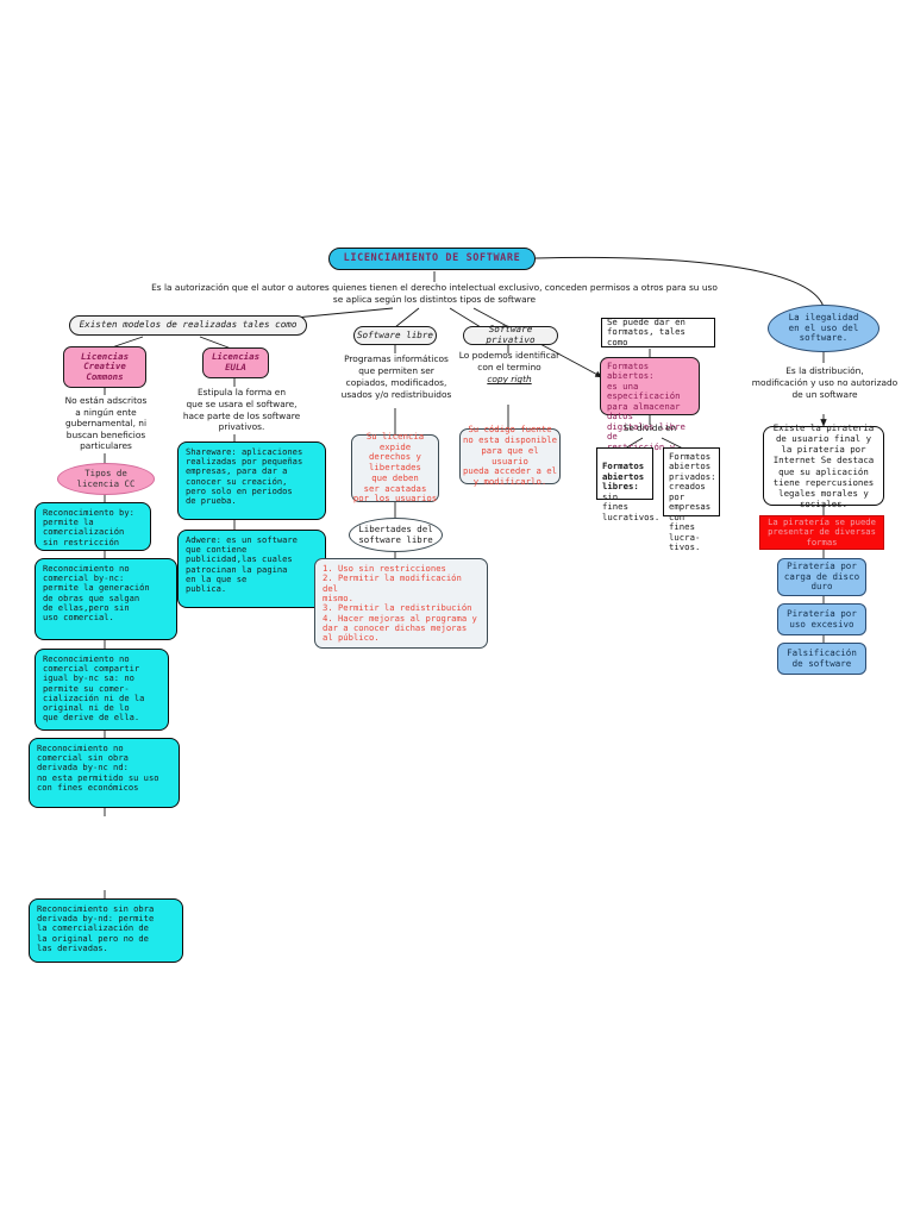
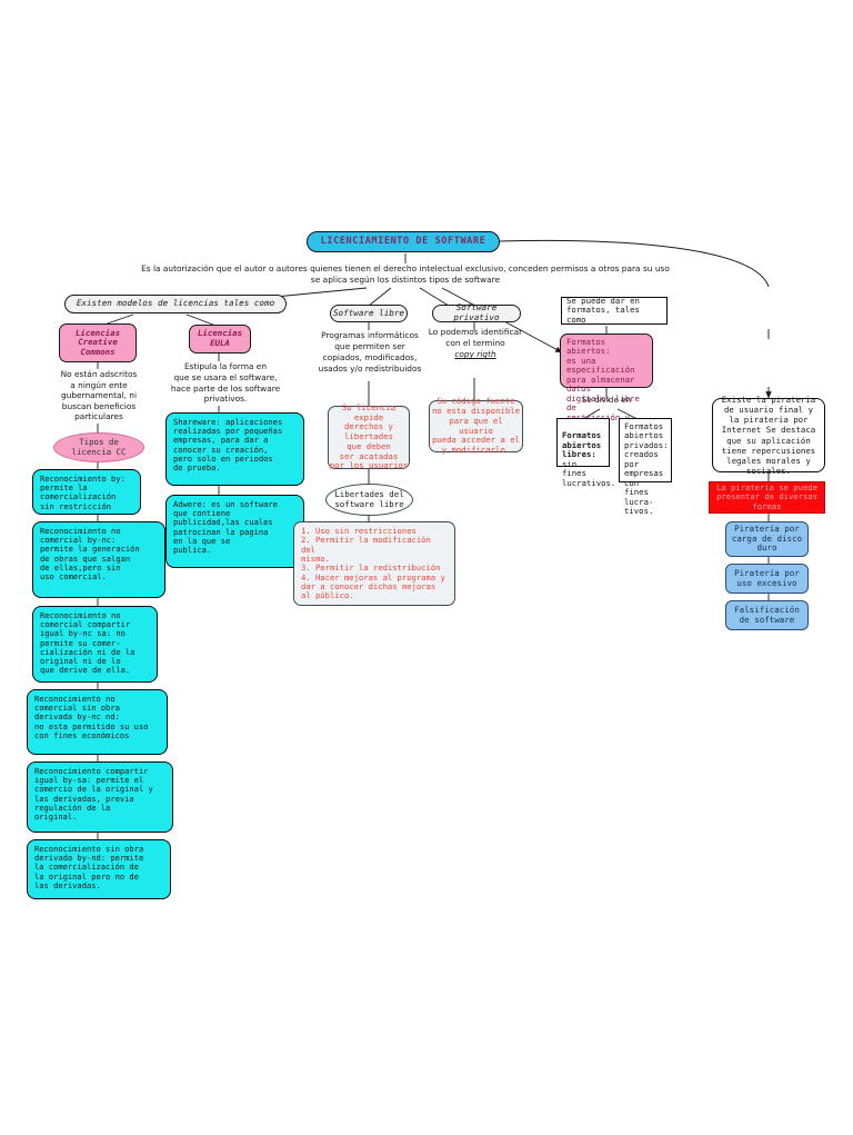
  LICENCIAMIENTO DE SOFTWARE
  Es la autorización que el autor o autores quienes tienen el derecho intelectual exclusivo, conceden permisos a otros para su uso
  se aplica según los distintos tipos de software
- Existen modelos de realizadas tales como
+ Existen modelos de licencias tales como
  Licencias
  Creative
  Commons
  No están adscritos
  a ningún ente
  gubernamental, ni
  buscan beneficios
  particulares
  Tipos de
  licencia CC
  Reconocimiento by:
  permite la
  comercialización
  sin restricción
  Reconocimiento no
  comercial by-nc:
  permite la generación
  de obras que salgan
  de ellas,pero sin
  uso comercial.
  Reconocimiento no
  comercial compartir
  igual by-nc sa: no
  permite su comer-
  cialización ni de la
  original ni de lo
  que derive de ella.
  Reconocimiento no
  comercial sin obra
  derivada by-nc nd:
  no esta permitido su uso
  con fines económicos
+ Reconocimiento compartir
+ igual by-sa: permite el
+ comercio de la original y
+ las derivadas, previa
+ regulación de la
+ original.
  Reconocimiento sin obra
  derivada by-nd: permite
  la comercialización de
  la original pero no de
  las derivadas.
  Licencias
  EULA
  Estipula la forma en
  que se usara el software,
  hace parte de los software
  privativos.
  Shareware: aplicaciones
  realizadas por pequeñas
  empresas, para dar a
  conocer su creación,
  pero solo en periodos
  de prueba.
  Adwere: es un software
  que contiene
  publicidad,las cuales
  patrocinan la pagina
  en la que se
  publica.
  Software libre
  Programas informáticos
  que permiten ser
  copiados, modificados,
  usados y/o redistribuidos
  Su licencia
  expide
  derechos y
  libertades
  que deben
  ser acatadas
  por los usuarios
  Libertades del
  software libre
  1. Uso sin restricciones
  2. Permitir la modificación del
  mismo.
  3. Permitir la redistribución
  4. Hacer mejoras al programa y
  dar a conocer dichas mejoras
  al público.
  Software privativo
  Lo podemos identificar
  con el termino
  copy rigth
  Su código fuente
  no esta disponible
  para que el usuario
  pueda acceder a el
  y modificarlo.
  Se puede dar en
  formatos, tales como
  Formatos abiertos:
  es una especificación
  para almacenar datos
  digitales libre de
  Se divide en
  Formatos
  abiertos
  libres: sin
  fines
  lucrativos.
  Formatos
  abiertos
  privados:
  creados por
  empresas con
  fines lucra-
  tivos.
- La ilegalidad
- en el uso del
- software.
- Es la distribución,
- modificación y uso no autorizado
- de un software
  Existe la pirateria
  de usuario final y
  la piratería por
  Internet Se destaca
  que su aplicación
  tiene repercusiones
  legales morales y
  sociales.
  La piratería se puede
  presentar de diversas
  formas
  Piratería por
  carga de disco
  duro
  Piratería por
  uso excesivo
  Falsificación
  de software
